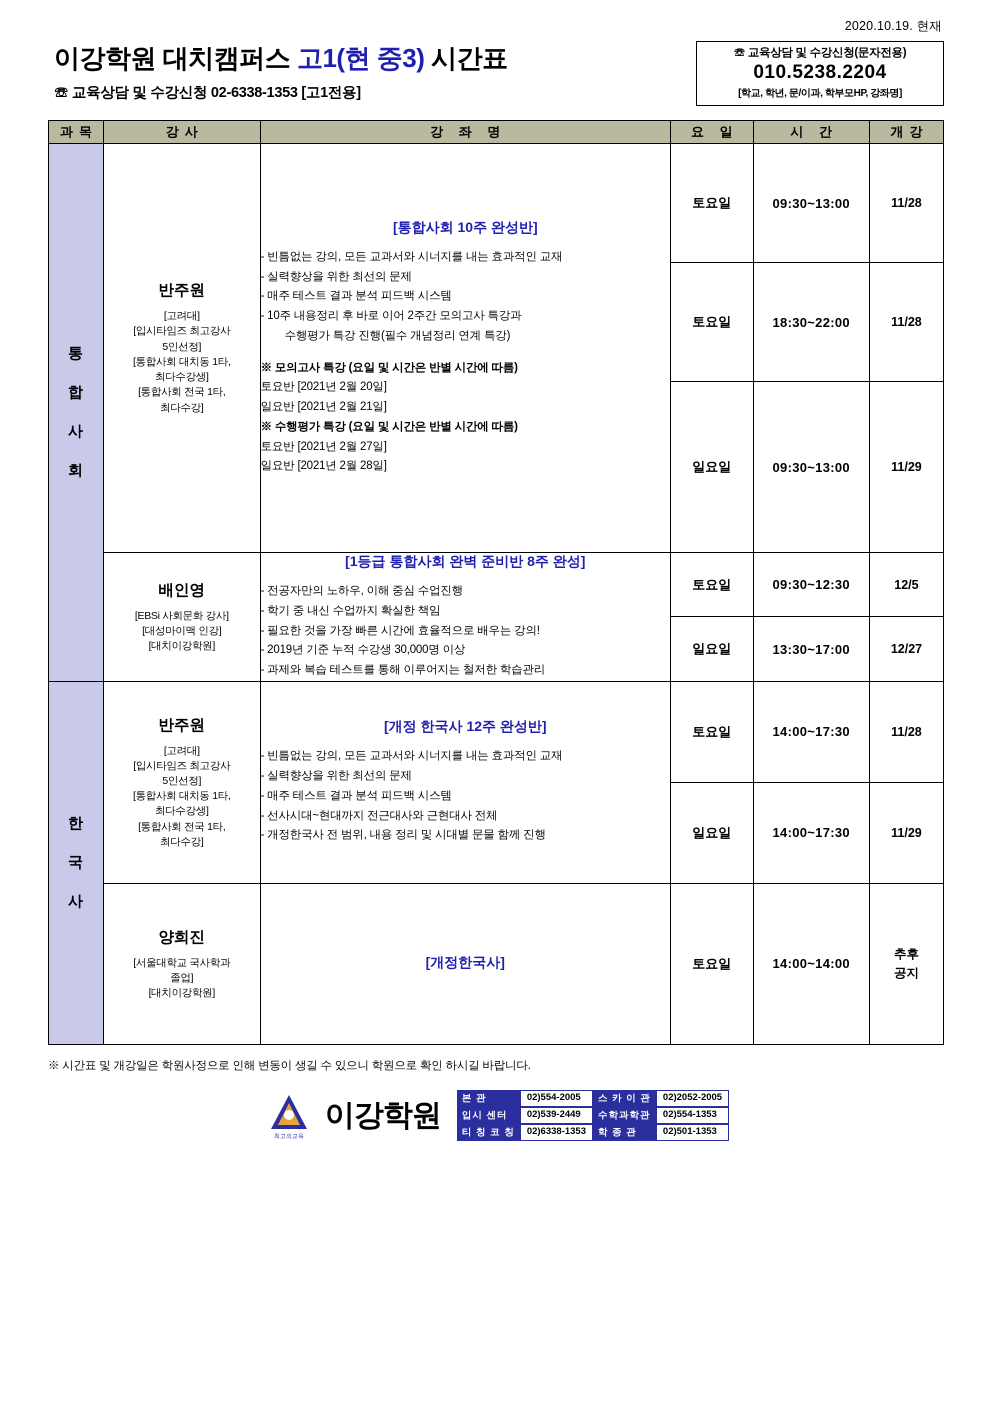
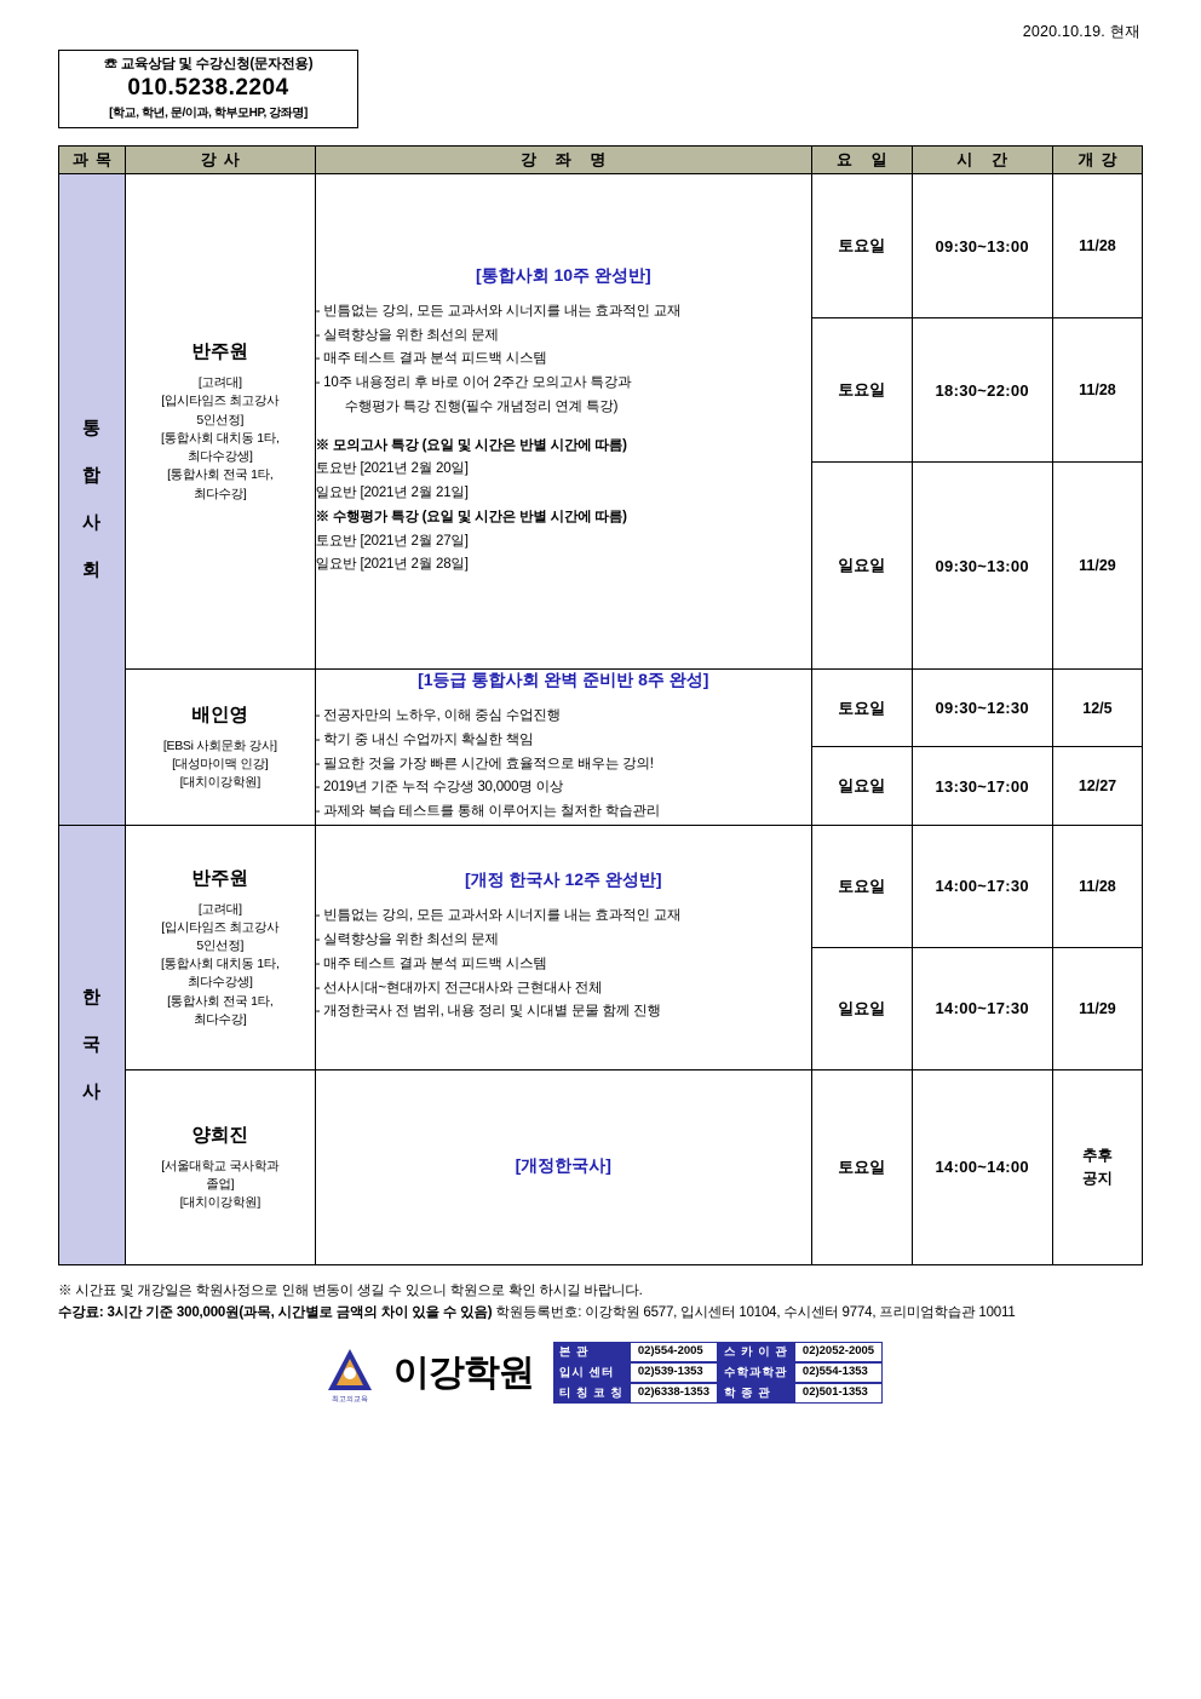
  2020.10.19. 현재
- 이강학원 대치캠퍼스 고1(현 중3) 시간표
- ☏ 교육상담 및 수강신청 02-6338-1353 [고1전용]
  ☏ 교육상담 및 수강신청(문자전용)
  010.5238.2204
  [학교, 학년, 문/이과, 학부모HP, 강좌명]
  과목	강사	강 좌 명	요 일	시 간	개강
  통 합 사 회	반주원 [고려대] [입시타임즈 최고강사 5인선정] [통합사회 대치동 1타, 최다수강생] [통합사회 전국 1타, 최다수강]	[통합사회 10주 완성반] - 빈틈없는 강의, 모든 교과서와 시너지를 내는 효과적인 교재 - 실력향상을 위한 최선의 문제 - 매주 테스트 결과 분석 피드백 시스템 - 10주 내용정리 후 바로 이어 2주간 모의고사 특강과 수행평가 특강 진행(필수 개념정리 연계 특강) ※ 모의고사 특강 (요일 및 시간은 반별 시간에 따름) 토요반 [2021년 2월 20일] 일요반 [2021년 2월 21일] ※ 수행평가 특강 (요일 및 시간은 반별 시간에 따름) 토요반 [2021년 2월 27일] 일요반 [2021년 2월 28일]	토요일	09:30~13:00	11/28
  토요일	18:30~22:00	11/28
  일요일	09:30~13:00	11/29
  배인영 [EBSi 사회문화 강사] [대성마이맥 인강] [대치이강학원]	[1등급 통합사회 완벽 준비반 8주 완성] - 전공자만의 노하우, 이해 중심 수업진행 - 학기 중 내신 수업까지 확실한 책임 - 필요한 것을 가장 빠른 시간에 효율적으로 배우는 강의! - 2019년 기준 누적 수강생 30,000명 이상 - 과제와 복습 테스트를 통해 이루어지는 철저한 학습관리	토요일	09:30~12:30	12/5
  일요일	13:30~17:00	12/27
  한 국 사	반주원 [고려대] [입시타임즈 최고강사 5인선정] [통합사회 대치동 1타, 최다수강생] [통합사회 전국 1타, 최다수강]	[개정 한국사 12주 완성반] - 빈틈없는 강의, 모든 교과서와 시너지를 내는 효과적인 교재 - 실력향상을 위한 최선의 문제 - 매주 테스트 결과 분석 피드백 시스템 - 선사시대~현대까지 전근대사와 근현대사 전체 - 개정한국사 전 범위, 내용 정리 및 시대별 문물 함께 진행	토요일	14:00~17:30	11/28
  일요일	14:00~17:30	11/29
  양희진 [서울대학교 국사학과 졸업] [대치이강학원]	[개정한국사]	토요일	14:00~14:00	추후 공지
  ※ 시간표 및 개강일은 학원사정으로 인해 변동이 생길 수 있으니 학원으로 확인 하시길 바랍니다.
+ 수강료: 3시간 기준 300,000원(과목, 시간별로 금액의 차이 있을 수 있음) 학원등록번호: 이강학원 6577, 입시센터 10104, 수시센터 9774, 프리미엄학습관 10011
  이강학원
  본 관
  02)554-2005
  스 카 이 관
  02)2052-2005
  입시 센터
- 02)539-2449
+ 02)539-1353
  수학과학관
  02)554-1353
  티 칭 코 칭
  02)6338-1353
  학 종 관
  02)501-1353
